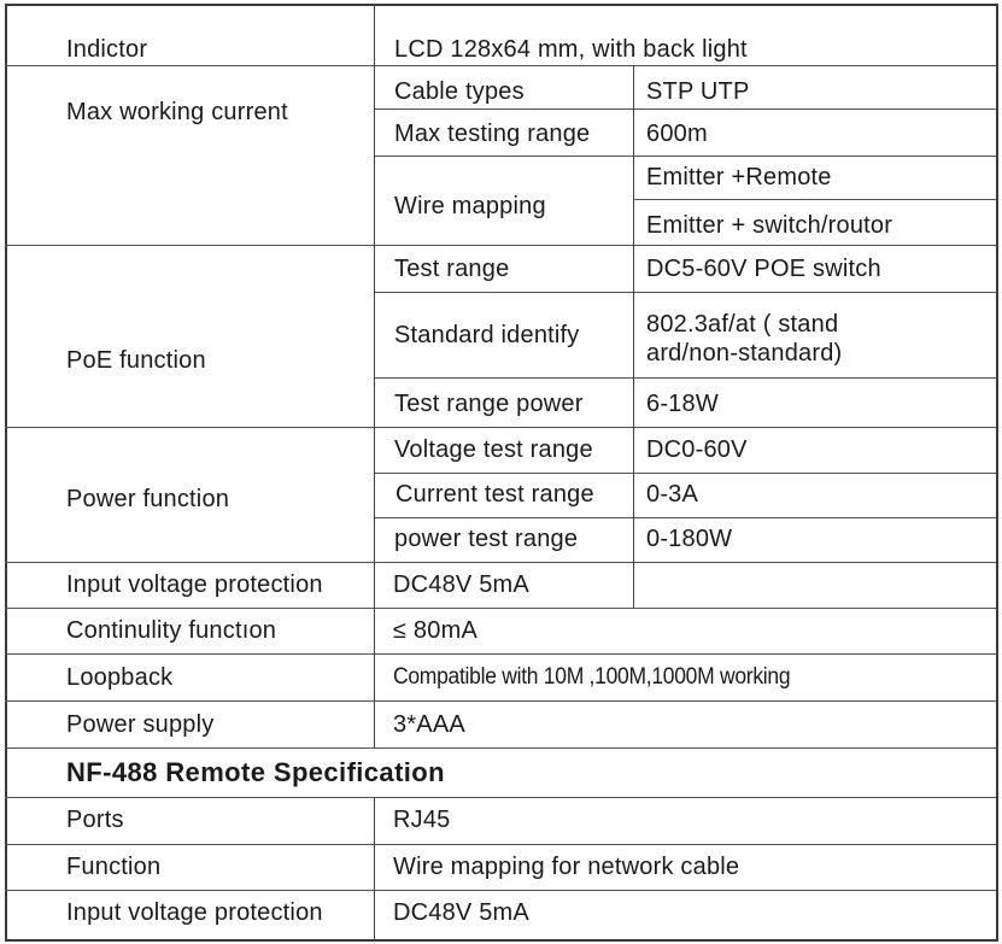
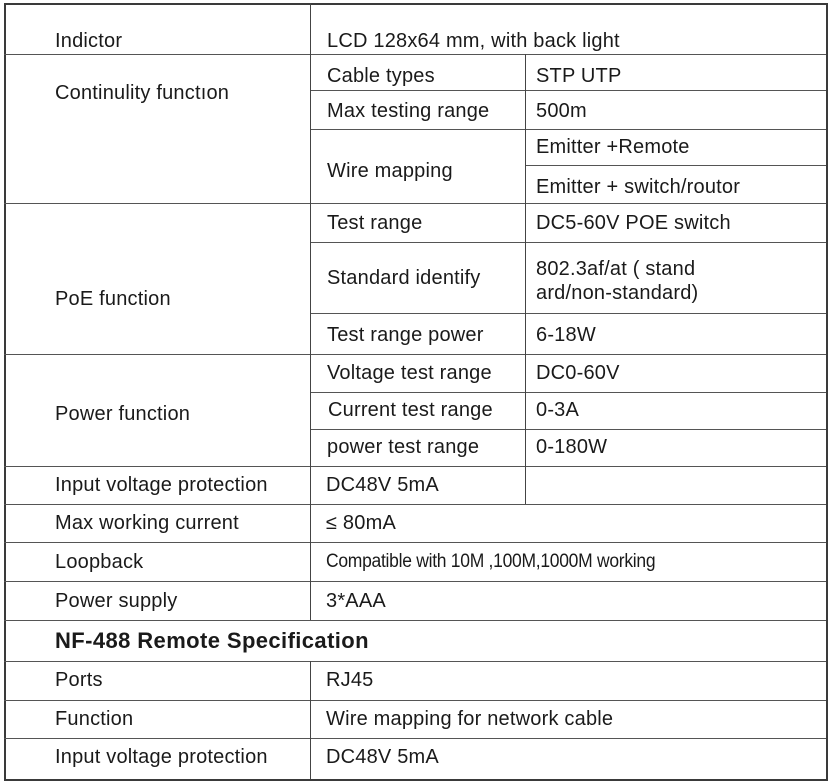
  Indictor
  LCD 128x64 mm, with back light
- Max working current
+ Continulity functıon
  Cable types
  STP UTP
  Max testing range
- 600m
+ 500m
  Wire mapping
  Emitter +Remote
  Emitter + switch/routor
  PoE function
  Test range
  DC5-60V POE switch
  Standard identify
  802.3af/at ( stand
  ard/non-standard)
  Test range power
  6-18W
  Power function
  Voltage test range
  DC0-60V
  Current test range
  0-3A
  power test range
  0-180W
  Input voltage protection
  DC48V 5mA
- Continulity functıon
+ Max working current
  ≤ 80mA
  Loopback
  Compatible with 10M ,100M,1000M working
  Power supply
  3*AAA
  NF-488 Remote Specification
  Ports
  RJ45
  Function
  Wire mapping for network cable
  Input voltage protection
  DC48V 5mA
